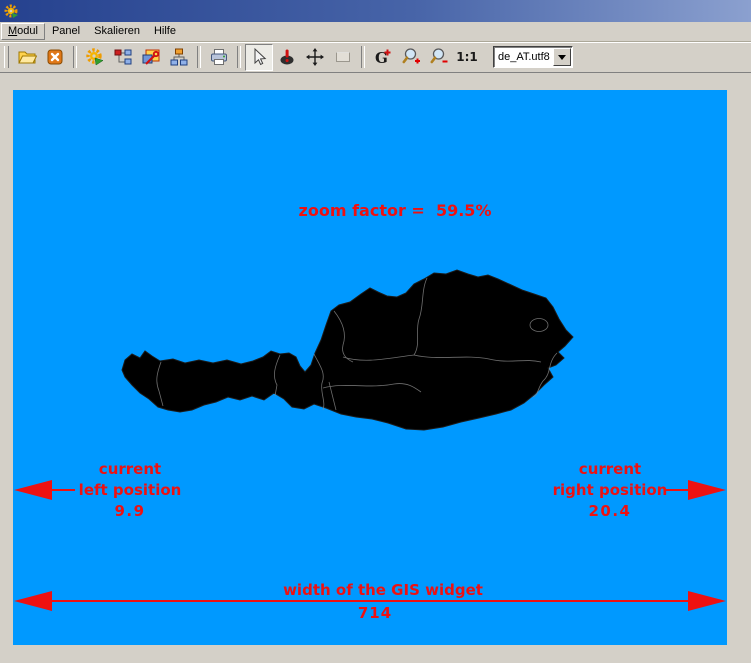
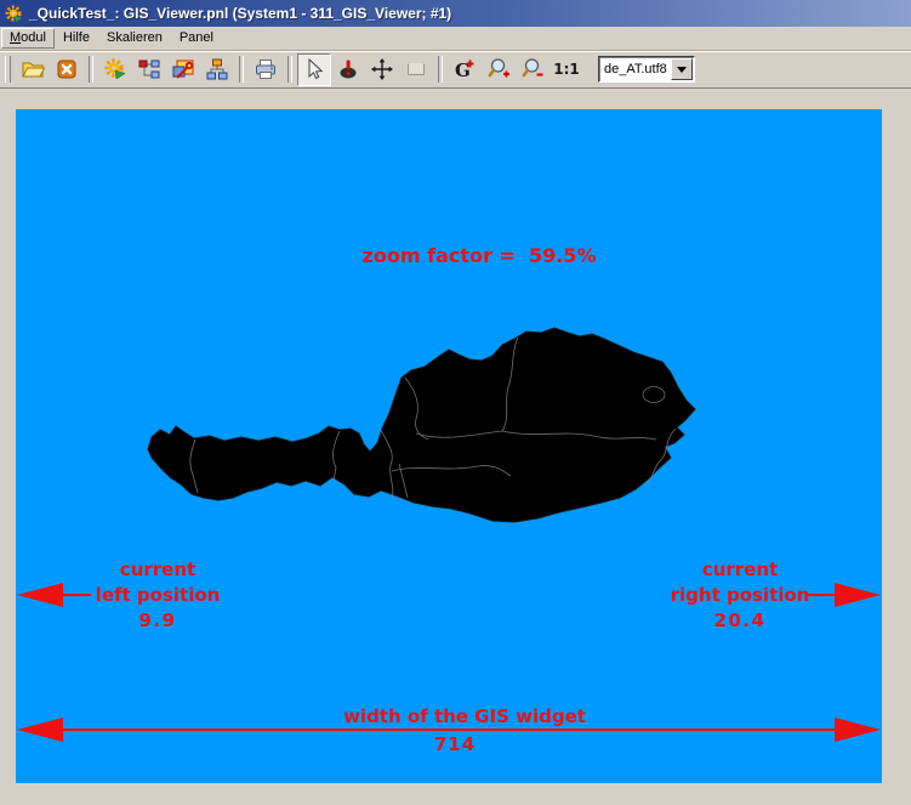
+ _QuickTest_: GIS_Viewer.pnl (System1 - 311_GIS_Viewer; #1)
  Modul
- Panel
+ Hilfe
  Skalieren
- Hilfe
+ Panel
  G
  1:1
  de_AT.utf8
  zoom factor = 59.5%
  current
  left position
  9.9
  current
  right position
  20.4
  width of the GIS widget
  714
